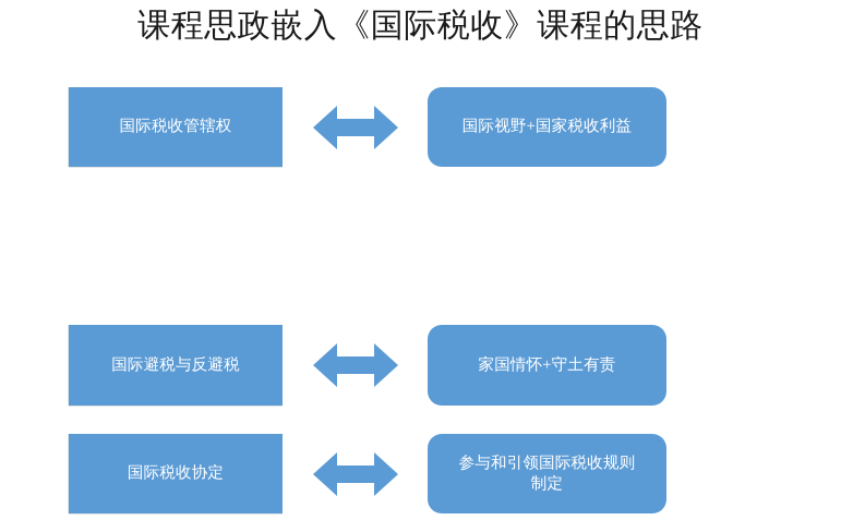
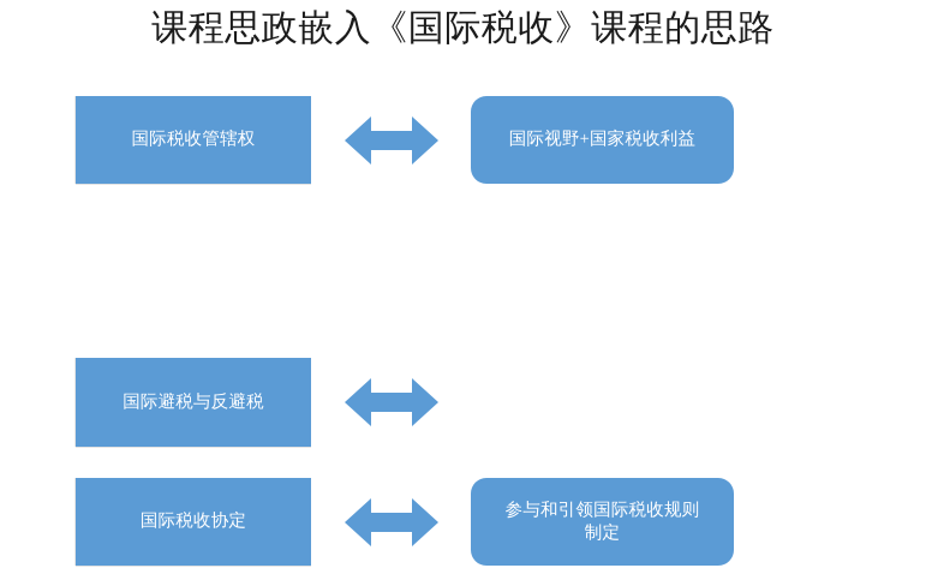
  课程思政嵌入《国际税收》课程的思路
  国际税收管辖权
  国际视野+国家税收利益
  国际避税与反避税
- 家国情怀+守土有责
  国际税收协定
  参与和引领国际税收规则
  制定
